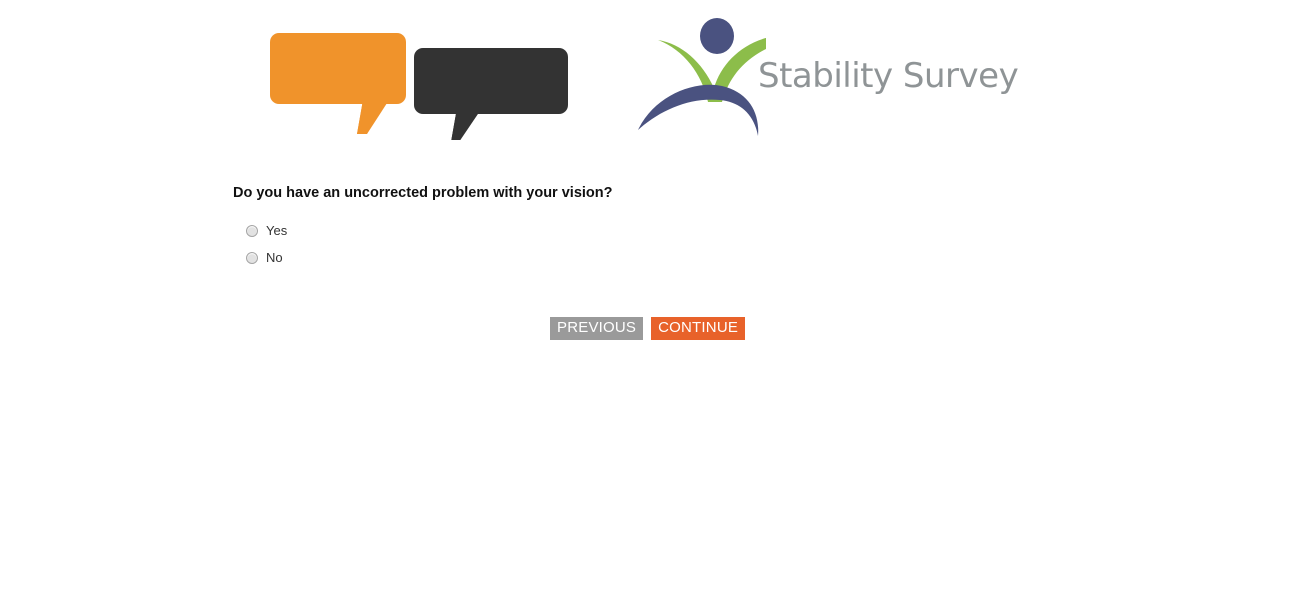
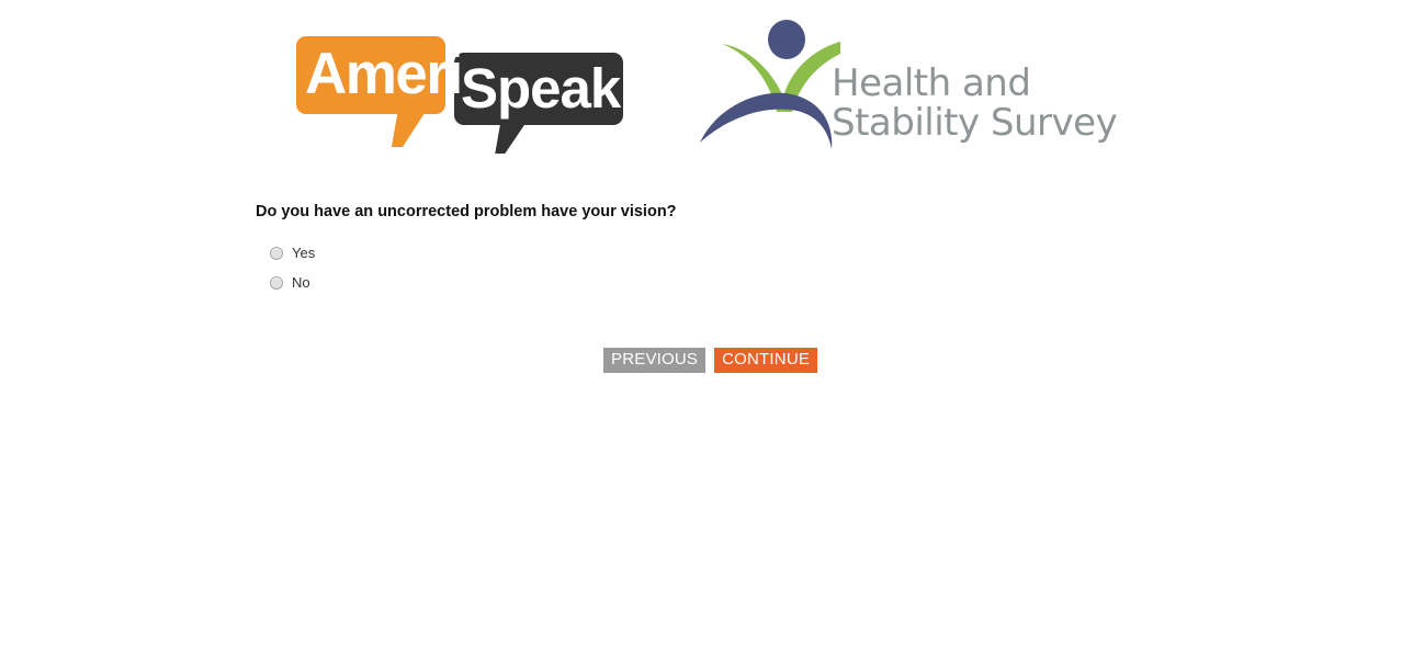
+ Ameri
+ Speak
+ Health and
  Stability Survey
- Do you have an uncorrected problem with your vision?
+ Do you have an uncorrected problem have your vision?
  Yes
  No
  PREVIOUS
  CONTINUE
